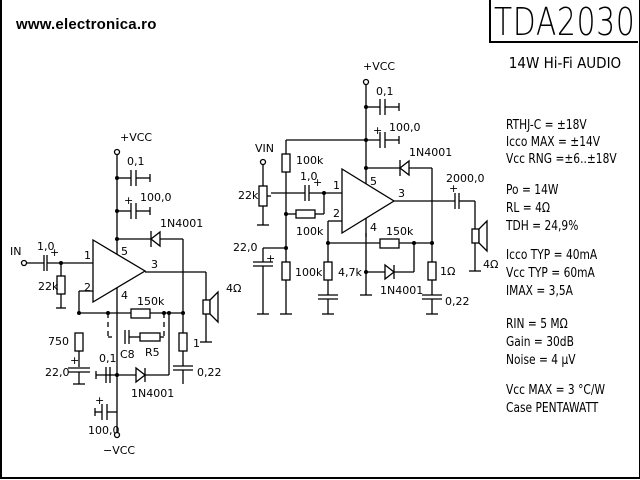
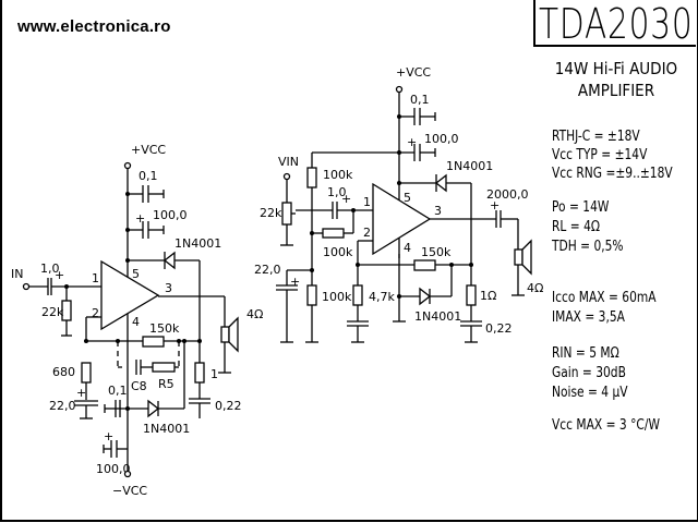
  www.electronica.ro
  TDA2030
  14W Hi-Fi AUDIO
+ AMPLIFIER
  RTHJ-C = ±18V
- Icco MAX = ±14V
+ Vcc TYP = ±14V
- Vcc RNG =±6..±18V
+ Vcc RNG =±9..±18V
  Po = 14W
  RL = 4Ω
- TDH = 24,9%
+ TDH = 0,5%
- Icco TYP = 40mA
- Vcc TYP = 60mA
+ Icco MAX = 60mA
  IMAX = 3,5A
  RIN = 5 MΩ
  Gain = 30dB
  Noise = 4 μV
  Vcc MAX = 3 °C/W
- Case PENTAWATT
  +VCC
  0,1
  +
  100,0
  1N4001
  5
  3
  1
  2
  4
  4Ω
  IN
  1,0
  +
  22k
  150k
  C8
  R5
- 750
+ 680
  +
  22,0
  1
  0,22
  0,1
  1N4001
  +
  100,0
  −VCC
  +VCC
  0,1
  +
  100,0
  1N4001
  5
  3
  1
  2
  4
  +
  2000,0
  4Ω
  VIN
  22k
  1,0
  +
  100k
  100k
  +
  22,0
  100k
  150k
  4,7k
  1N4001
  1Ω
  0,22
